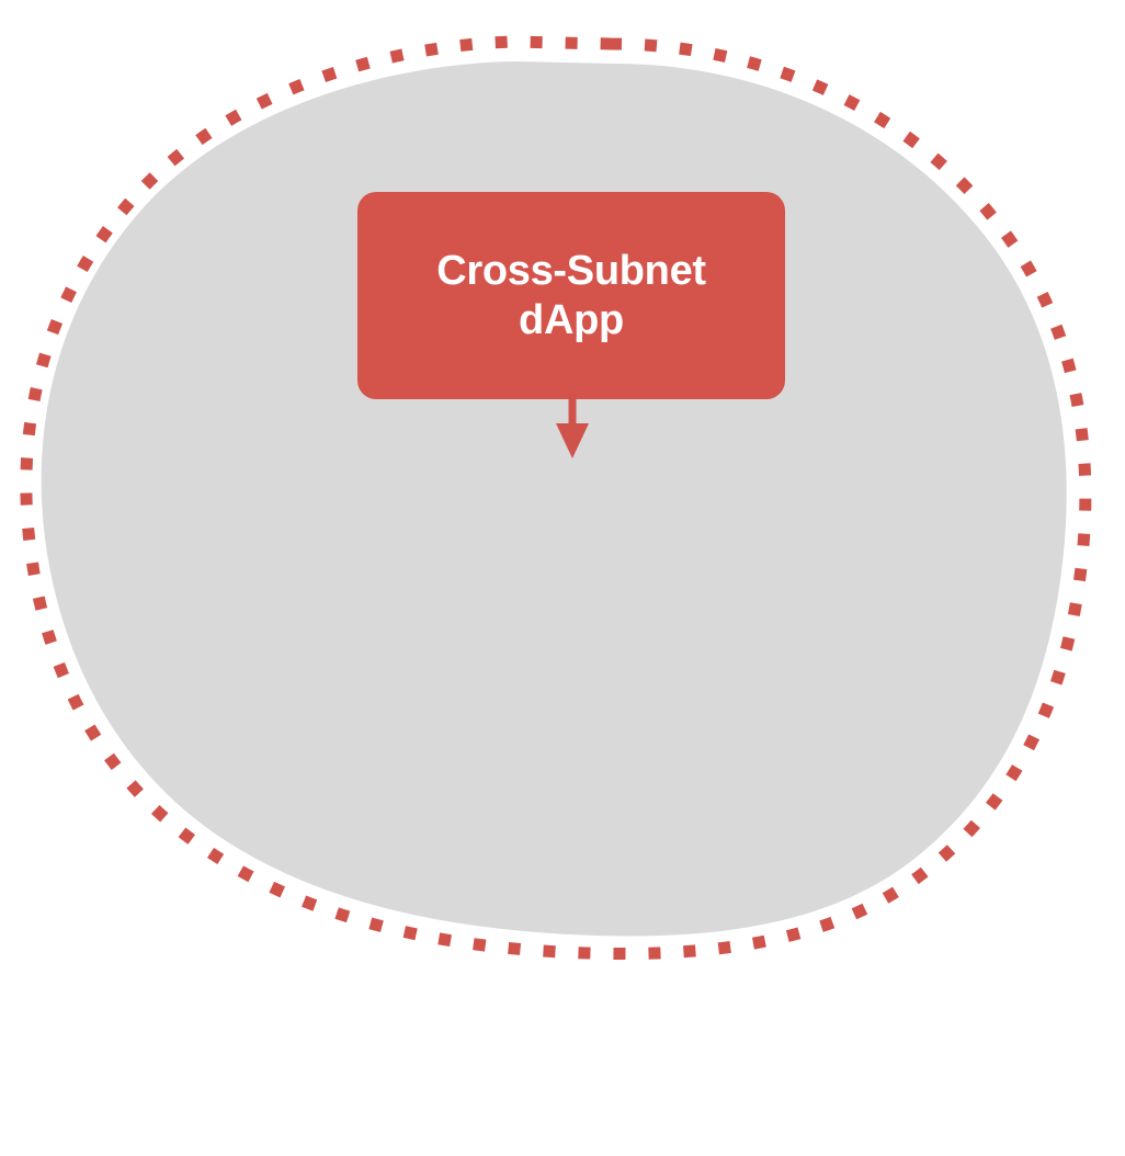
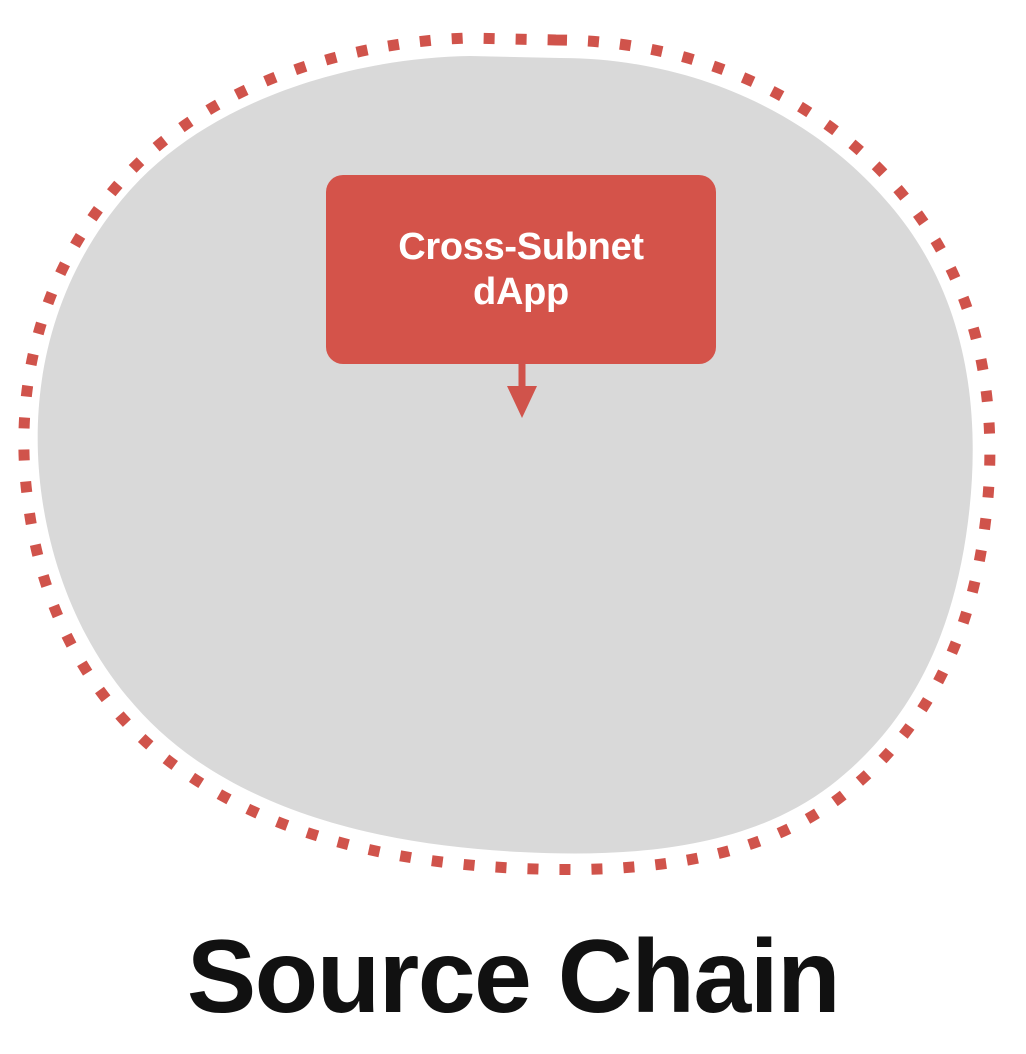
  Cross-Subnet
  dApp
+ Source Chain
